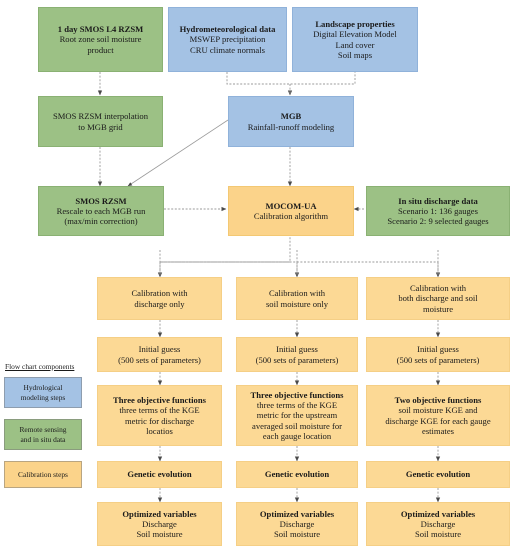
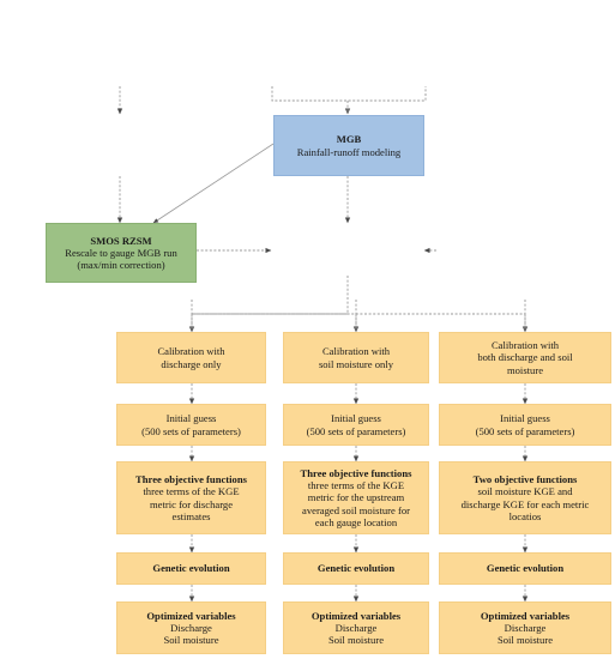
- 1 day SMOS L4 RZSM
- Root zone soil moisture
- product
- Hydrometeorological data
- MSWEP precipitation
- CRU climate normals
- Landscape properties
- Digital Elevation Model
- Land cover
- Soil maps
- SMOS RZSM interpolation
- to MGB grid
  MGB
  Rainfall-runoff modeling
  SMOS RZSM
- Rescale to each MGB run
+ Rescale to gauge MGB run
  (max/min correction)
- MOCOM-UA
- Calibration algorithm
- In situ discharge data
- Scenario 1: 136 gauges
- Scenario 2: 9 selected gauges
  Calibration with
  discharge only
  Initial guess
  (500 sets of parameters)
  Three objective functions
  three terms of the KGE
  metric for discharge
- locatios
+ estimates
  Genetic evolution
  Optimized variables
  Discharge
  Soil moisture
  Calibration with
  soil moisture only
  Initial guess
  (500 sets of parameters)
  Three objective functions
  three terms of the KGE
  metric for the upstream
  averaged soil moisture for
  each gauge location
  Genetic evolution
  Optimized variables
  Discharge
  Soil moisture
  Calibration with
  both discharge and soil
  moisture
  Initial guess
  (500 sets of parameters)
  Two objective functions
  soil moisture KGE and
- discharge KGE for each gauge
+ discharge KGE for each metric
- estimates
+ locatios
  Genetic evolution
  Optimized variables
  Discharge
  Soil moisture
- Flow chart components
- Hydrological
- modeling steps
- Remote sensing
- and in situ data
- Calibration steps
